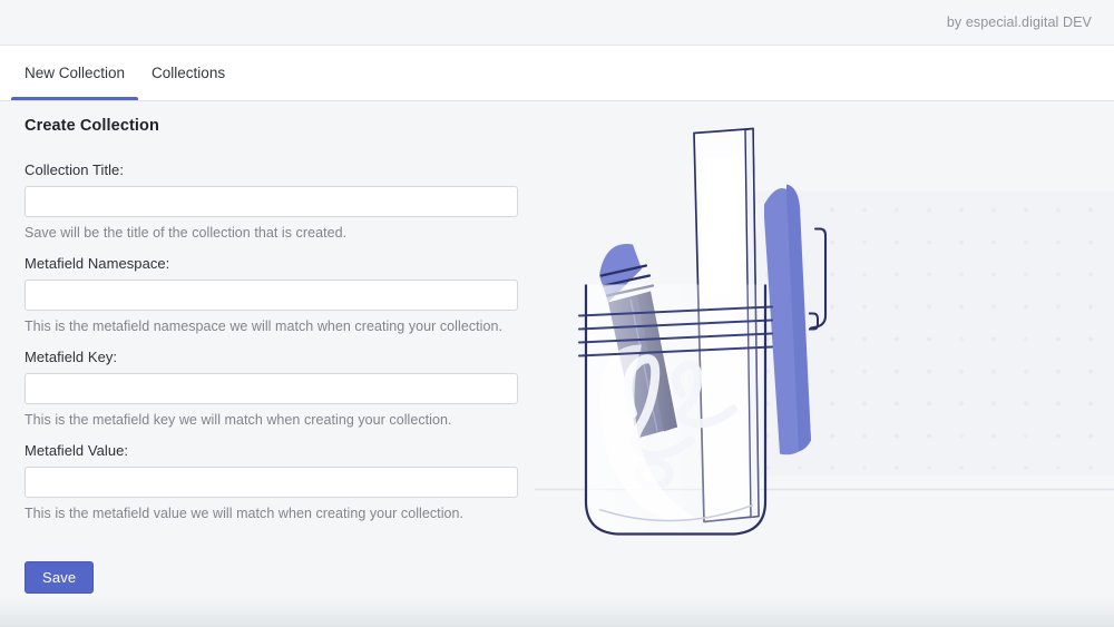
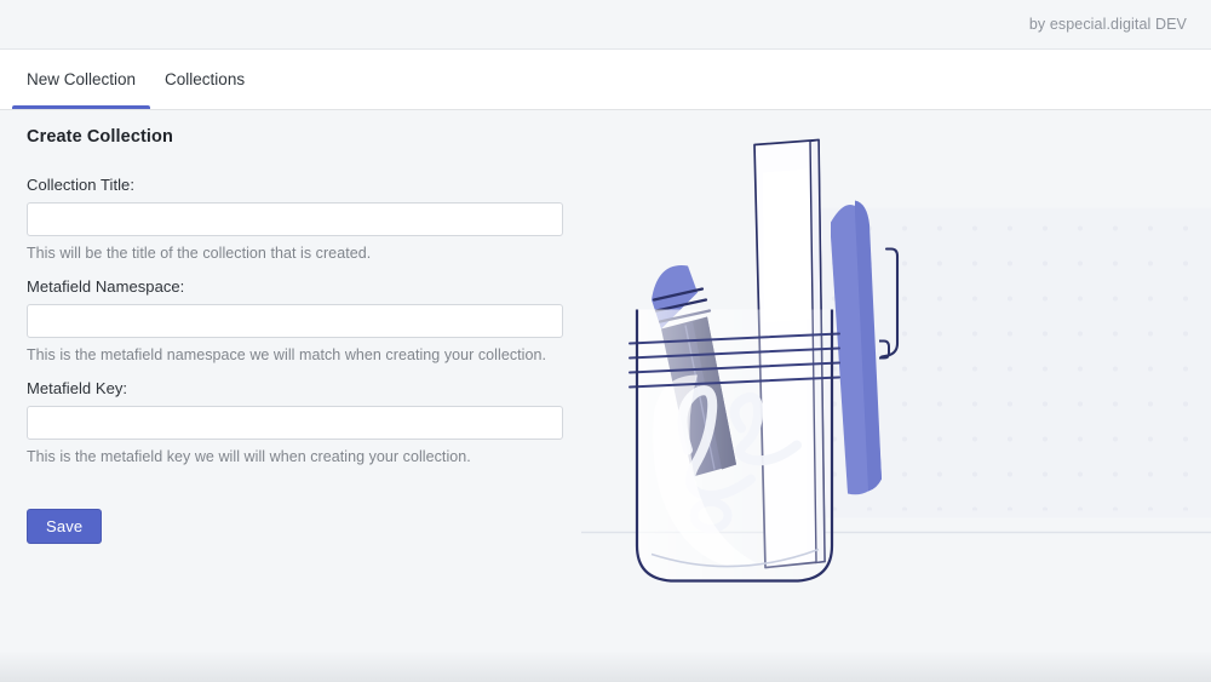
  by especial.digital DEV
  New Collection
  Collections
  Create Collection
  Collection Title:
- Save will be the title of the collection that is created.
+ This will be the title of the collection that is created.
  Metafield Namespace:
  This is the metafield namespace we will match when creating your collection.
  Metafield Key:
- This is the metafield key we will match when creating your collection.
+ This is the metafield key we will will when creating your collection.
- Metafield Value:
- This is the metafield value we will match when creating your collection.
  Save
